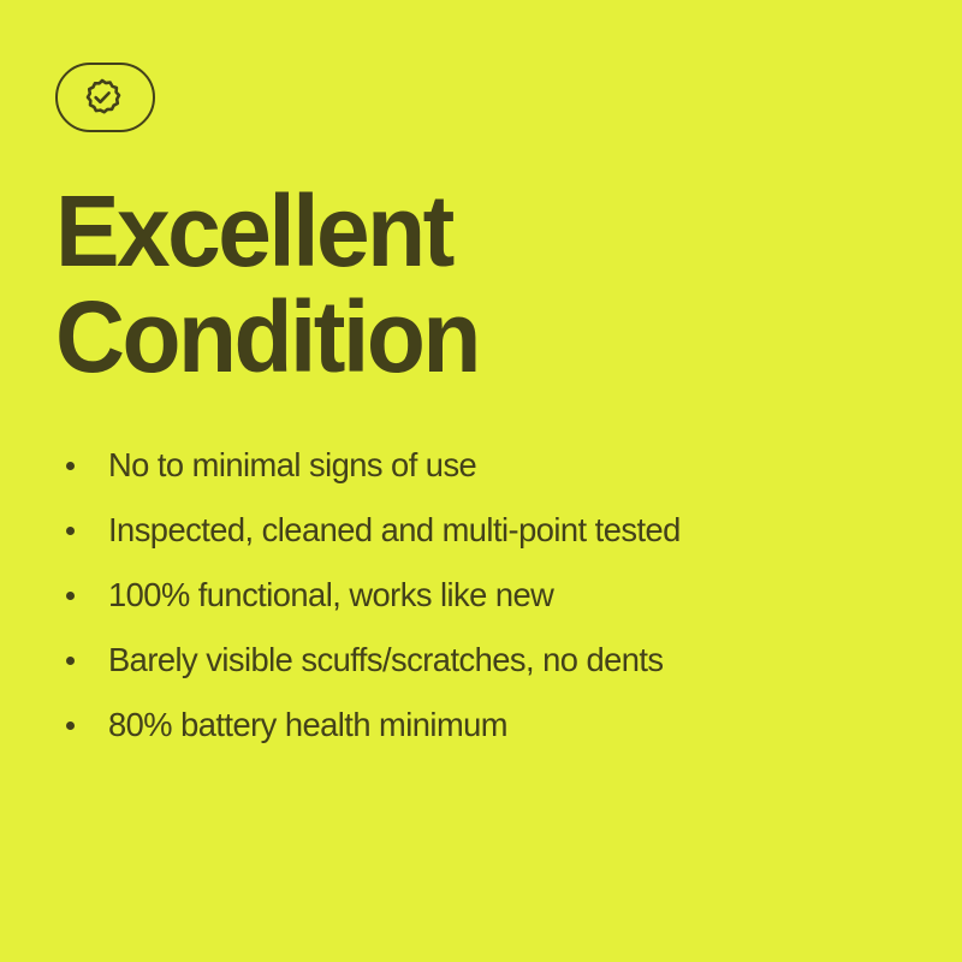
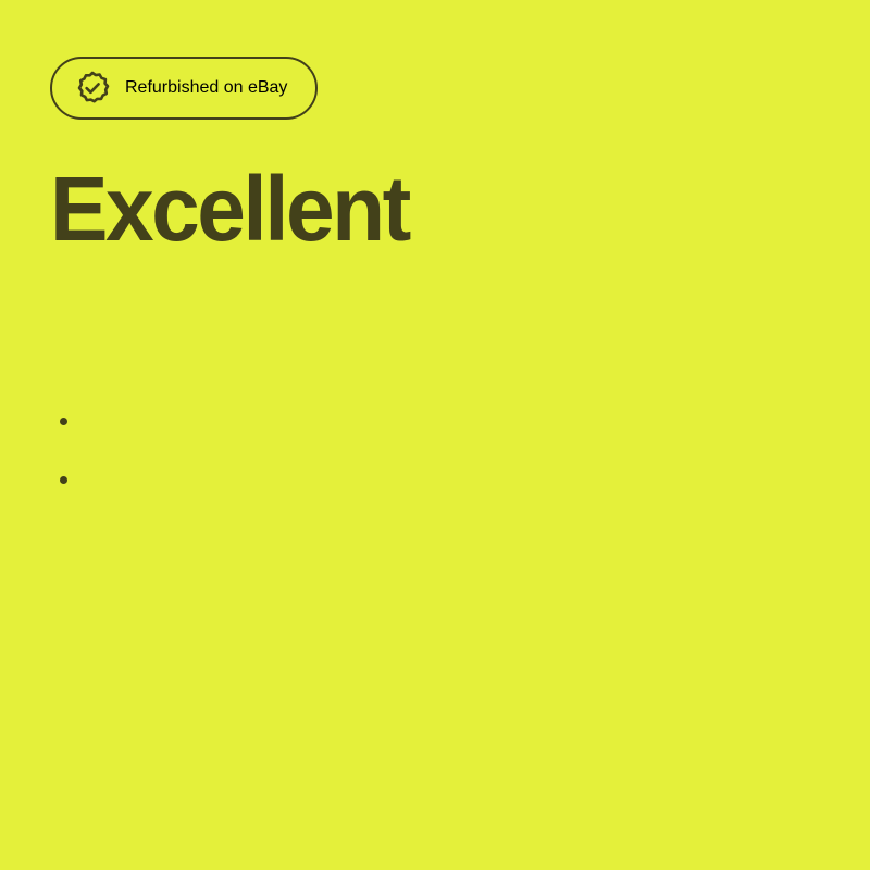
+ Refurbished on eBay
  Excellent
- Condition
- No to minimal signs of use
- Inspected, cleaned and multi-point tested
- 100% functional, works like new
- Barely visible scuffs/scratches, no dents
- 80% battery health minimum
